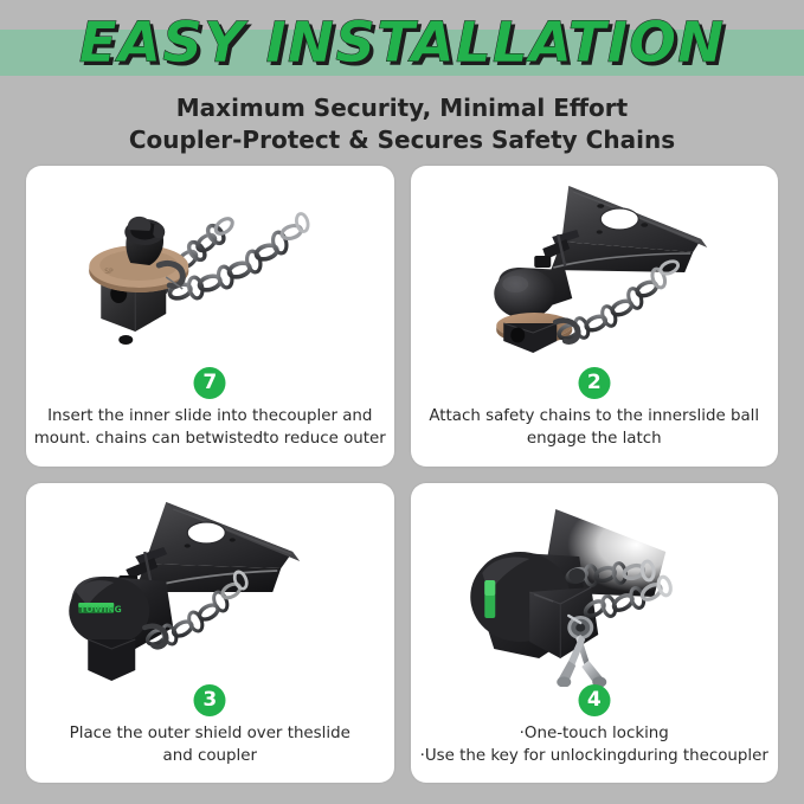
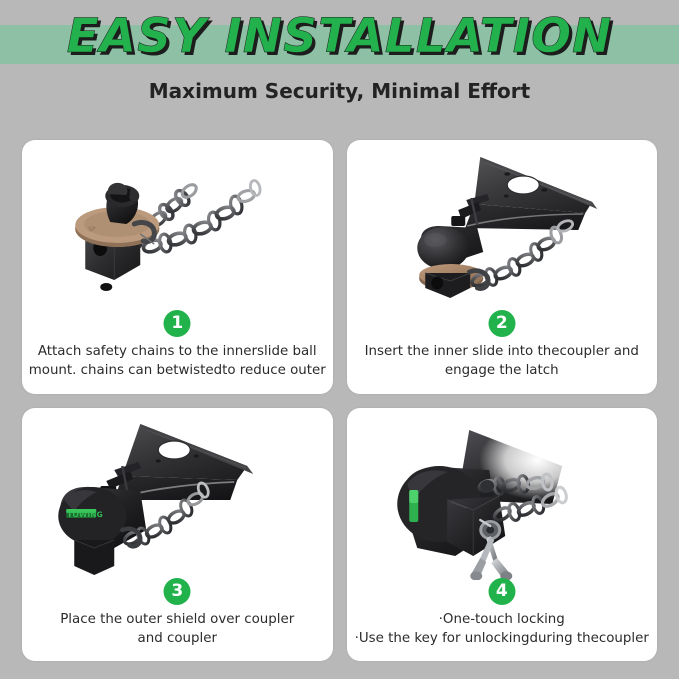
  EASY INSTALLATION
  Maximum Security, Minimal Effort
- Coupler-Protect & Secures Safety Chains
- 7
+ 1
- Insert the inner slide into thecoupler and
+ Attach safety chains to the innerslide ball
  mount. chains can betwistedto reduce outer
  2
- Attach safety chains to the innerslide ball
+ Insert the inner slide into thecoupler and
  engage the latch
  TOWING
  3
- Place the outer shield over theslide
+ Place the outer shield over coupler
  and coupler
  4
  ·One-touch locking
  ·Use the key for unlockingduring thecoupler
